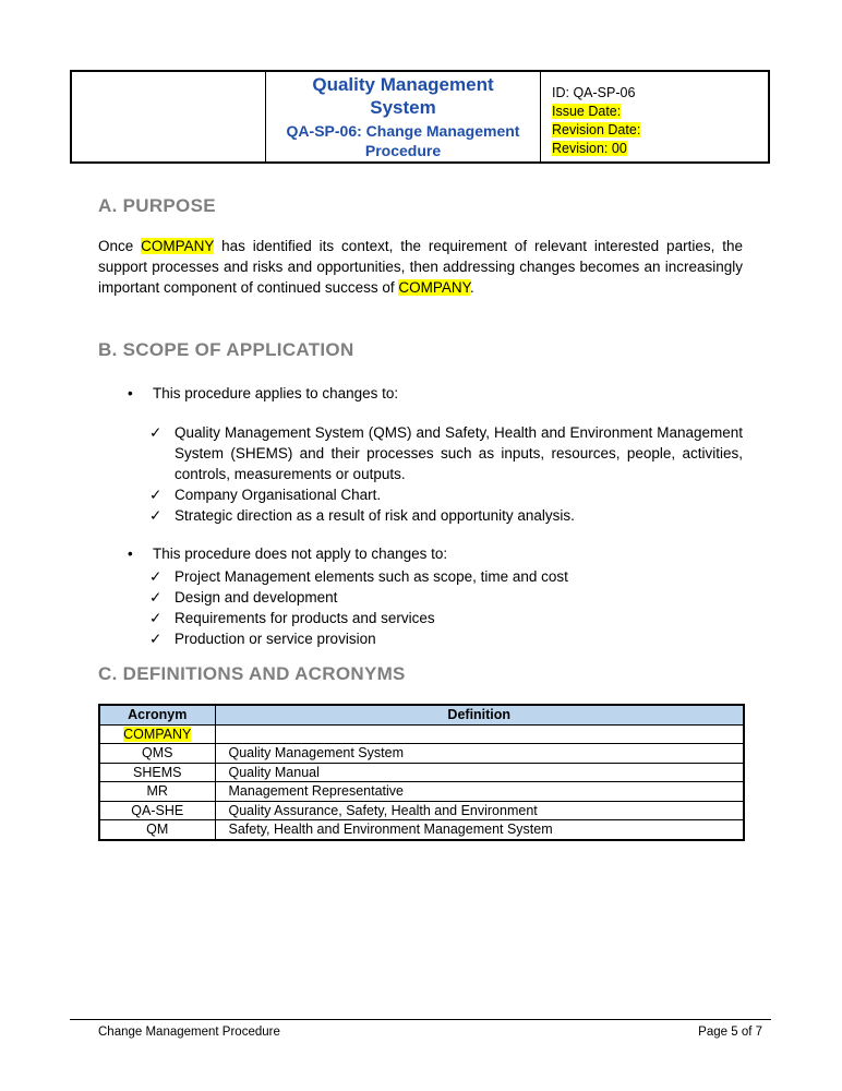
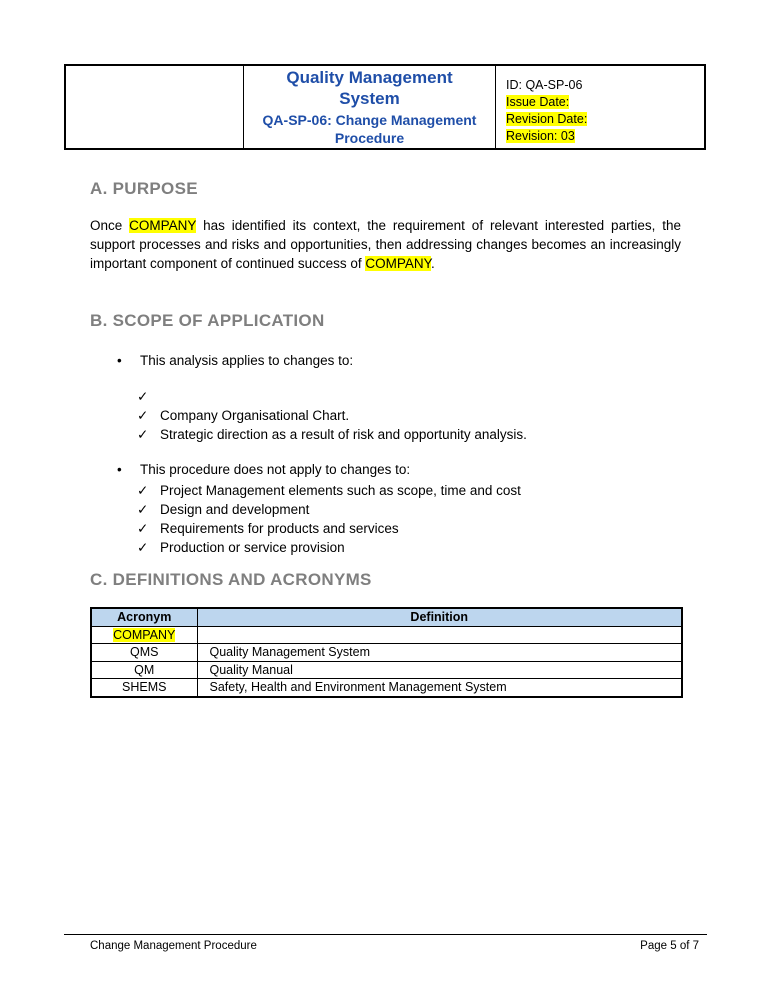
  Quality Management System
  QA-SP-06: Change Management Procedure
  ID: QA-SP-06
  Issue Date:
  Revision Date:
- Revision: 00
+ Revision: 03
  A. PURPOSE
  Once COMPANY has identified its context, the requirement of relevant interested parties, the support processes and risks and opportunities, then addressing changes becomes an increasingly important component of continued success of COMPANY.
  B. SCOPE OF APPLICATION
  •
- This procedure applies to changes to:
+ This analysis applies to changes to:
  ✓
- Quality Management System (QMS) and Safety, Health and Environment Management System (SHEMS) and their processes such as inputs, resources, people, activities, controls, measurements or outputs.
  ✓
  Company Organisational Chart.
  ✓
  Strategic direction as a result of risk and opportunity analysis.
  •
  This procedure does not apply to changes to:
  ✓
  Project Management elements such as scope, time and cost
  ✓
  Design and development
  ✓
  Requirements for products and services
  ✓
  Production or service provision
  C. DEFINITIONS AND ACRONYMS
  Acronym	Definition
  COMPANY
  QMS	Quality Management System
- SHEMS	Quality Manual
+ QM	Quality Manual
- MR	Management Representative
- QA-SHE	Quality Assurance, Safety, Health and Environment
- QM	Safety, Health and Environment Management System
+ SHEMS	Safety, Health and Environment Management System
  Change Management Procedure
  Page 5 of 7
